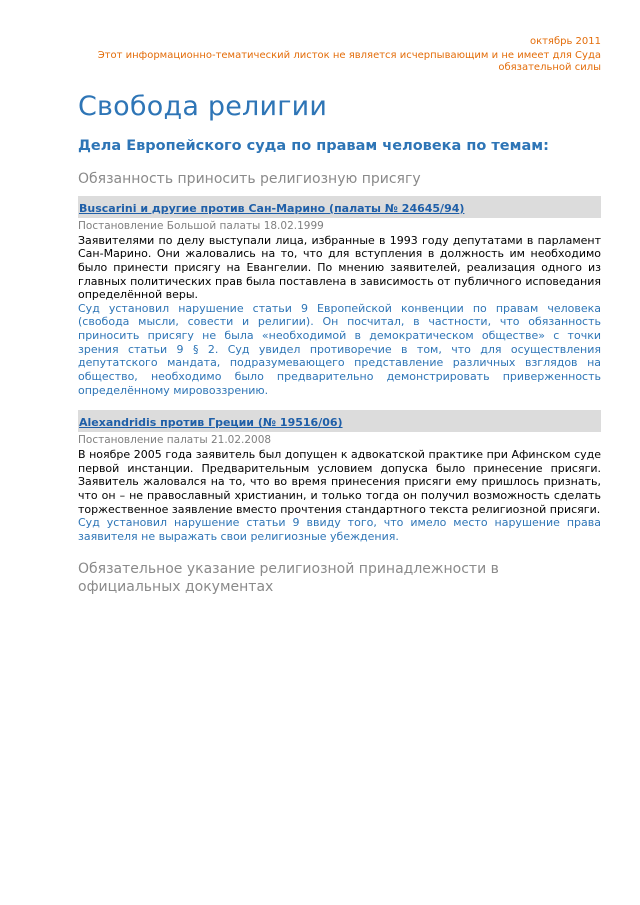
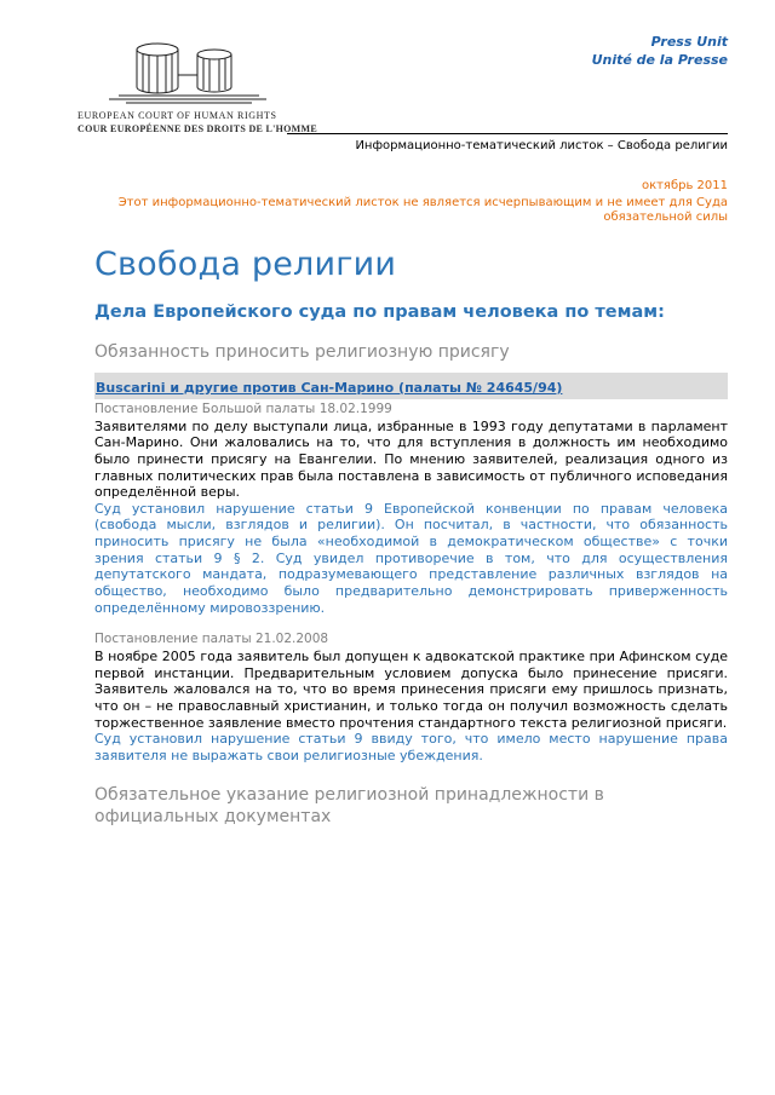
+ EUROPEAN COURT OF HUMAN RIGHTS
+ COUR EUROPÉENNE DES DROITS DE L'HOMME
+ Press Unit
+ Unité de la Presse
+ Информационно-тематический листок – Свобода религии
  октябрь 2011
  Этот информационно-тематический листок не является исчерпывающим и не имеет для Суда обязательной силы
  Свобода религии
  Дела Европейского суда по правам человека по темам:
  Обязанность приносить религиозную присягу
  Buscarini и другие против Сан-Марино (палаты № 24645/94)
  Постановление Большой палаты 18.02.1999
  Заявителями по делу выступали лица, избранные в 1993 году депутатами в парламент Сан-Марино. Они жаловались на то, что для вступления в должность им необходимо было принести присягу на Евангелии. По мнению заявителей, реализация одного из главных политических прав была поставлена в зависимость от публичного исповедания определённой веры.
- Суд установил нарушение статьи 9 Европейской конвенции по правам человека (свобода мысли, совести и религии). Он посчитал, в частности, что обязанность приносить присягу не была «необходимой в демократическом обществе» с точки зрения статьи 9 § 2. Суд увидел противоречие в том, что для осуществления депутатского мандата, подразумевающего представление различных взглядов на общество, необходимо было предварительно демонстрировать приверженность определённому мировоззрению.
+ Суд установил нарушение статьи 9 Европейской конвенции по правам человека (свобода мысли, взглядов и религии). Он посчитал, в частности, что обязанность приносить присягу не была «необходимой в демократическом обществе» с точки зрения статьи 9 § 2. Суд увидел противоречие в том, что для осуществления депутатского мандата, подразумевающего представление различных взглядов на общество, необходимо было предварительно демонстрировать приверженность определённому мировоззрению.
- Alexandridis против Греции (№ 19516/06)
  Постановление палаты 21.02.2008
  В ноябре 2005 года заявитель был допущен к адвокатской практике при Афинском суде первой инстанции. Предварительным условием допуска было принесение присяги. Заявитель жаловался на то, что во время принесения присяги ему пришлось признать, что он – не православный христианин, и только тогда он получил возможность сделать торжественное заявление вместо прочтения стандартного текста религиозной присяги.
  Суд установил нарушение статьи 9 ввиду того, что имело место нарушение права заявителя не выражать свои религиозные убеждения.
  Обязательное указание религиозной принадлежности в официальных документах
